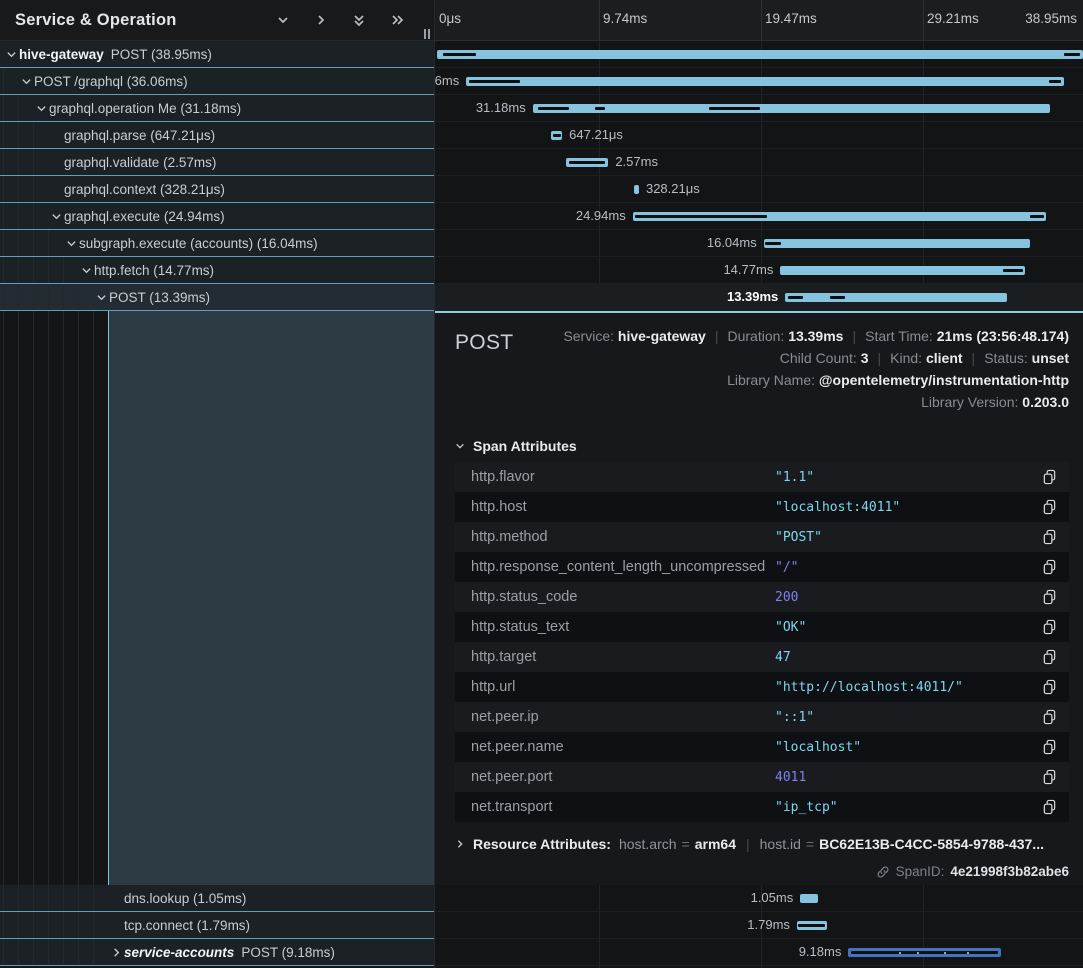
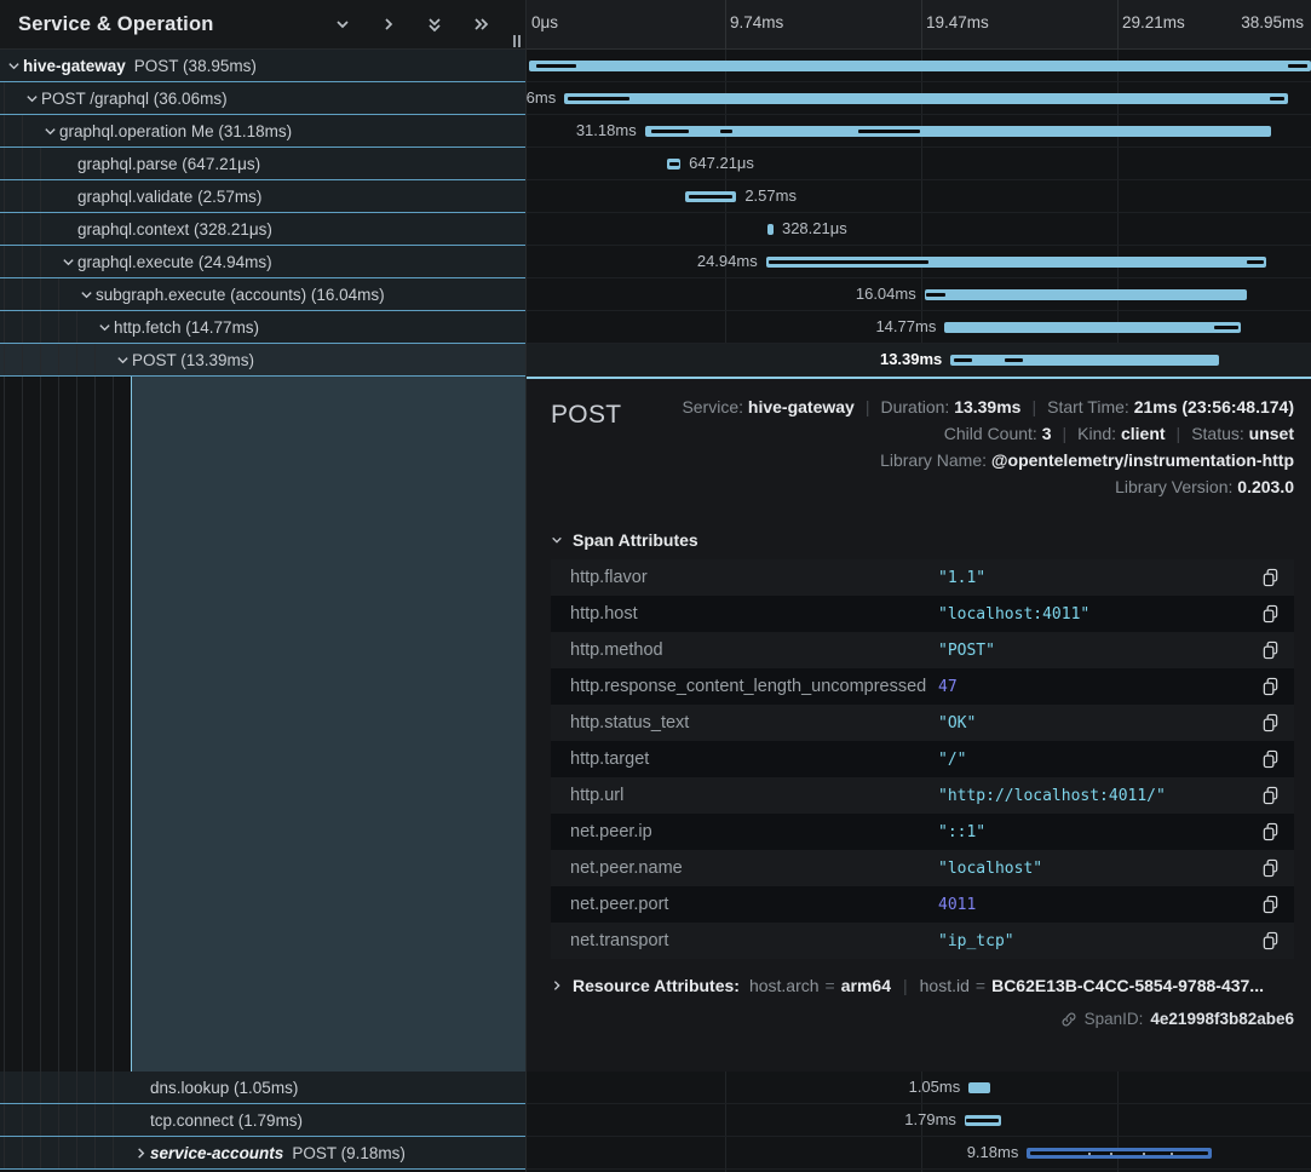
  31.18ms
  647.21μs
  2.57ms
  328.21μs
  24.94ms
  16.04ms
  14.77ms
  13.39ms
  POST
  Service: hive-gateway | Duration: 13.39ms | Start Time: 21ms (23:56:48.174)
  Child Count: 3 | Kind: client | Status: unset
  Library Name: @opentelemetry/instrumentation-http
  Library Version: 0.203.0
  Span Attributes
  http.flavor
  "1.1"
  http.host
  "localhost:4011"
  http.method
  "POST"
  http.response_content_length_uncompressed
- "/"
+ 47
- http.status_code
- 200
  http.status_text
  "OK"
  http.target
- 47
+ "/"
  http.url
  "http://localhost:4011/"
  net.peer.ip
  "::1"
  net.peer.name
  "localhost"
  net.peer.port
  4011
  net.transport
  "ip_tcp"
  Resource Attributes:
  host.arch = arm64 | host.id = BC62E13B-C4CC-5854-9788-437...
  SpanID:
  4e21998f3b82abe6
  1.05ms
  1.79ms
  9.18ms
  0μs
  9.74ms
  19.47ms
  29.21ms
  38.95ms
  Service & Operation
  hive-gateway POST (38.95ms)
  POST /graphql (36.06ms)
  graphql.operation Me (31.18ms)
  graphql.parse (647.21μs)
  graphql.validate (2.57ms)
  graphql.context (328.21μs)
  graphql.execute (24.94ms)
  subgraph.execute (accounts) (16.04ms)
  http.fetch (14.77ms)
  POST (13.39ms)
  dns.lookup (1.05ms)
  tcp.connect (1.79ms)
  service-accounts POST (9.18ms)
